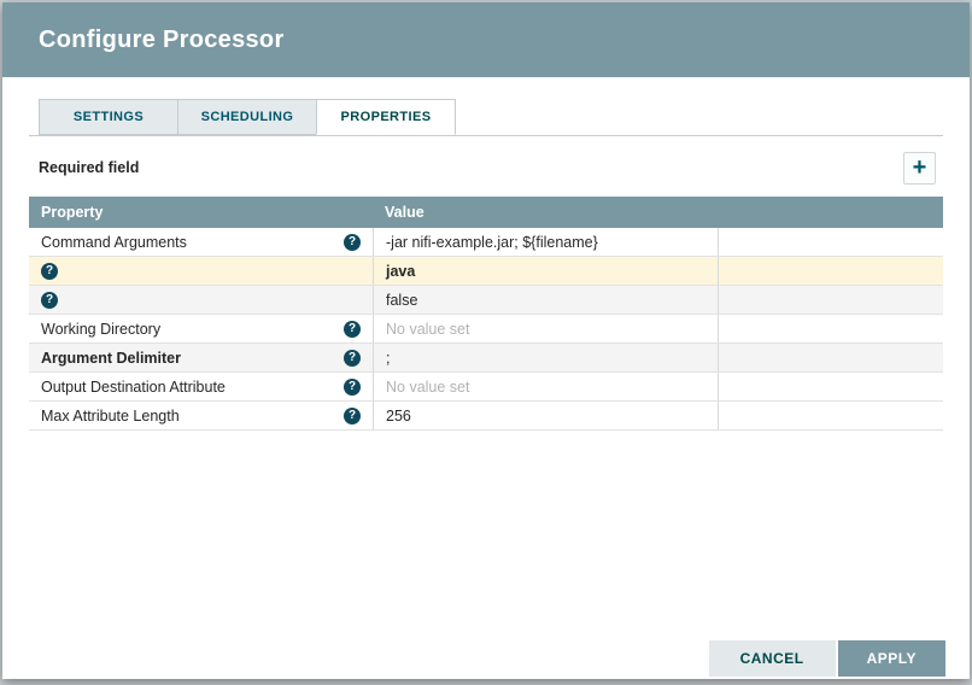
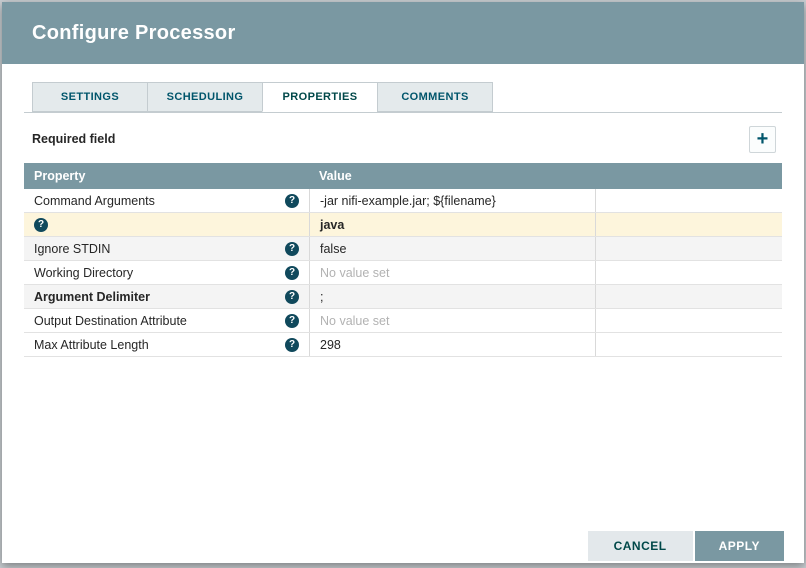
  Configure Processor
  SETTINGS
  SCHEDULING
  PROPERTIES
+ COMMENTS
  Required field
  +
  Property
  Value
  Command Arguments
  ?
  -jar nifi-example.jar; ${filename}
  ?
  java
+ Ignore STDIN
  ?
  false
  Working Directory
  ?
  No value set
  Argument Delimiter
  ?
  ;
  Output Destination Attribute
  ?
  No value set
  Max Attribute Length
  ?
- 256
+ 298
  CANCEL
  APPLY
